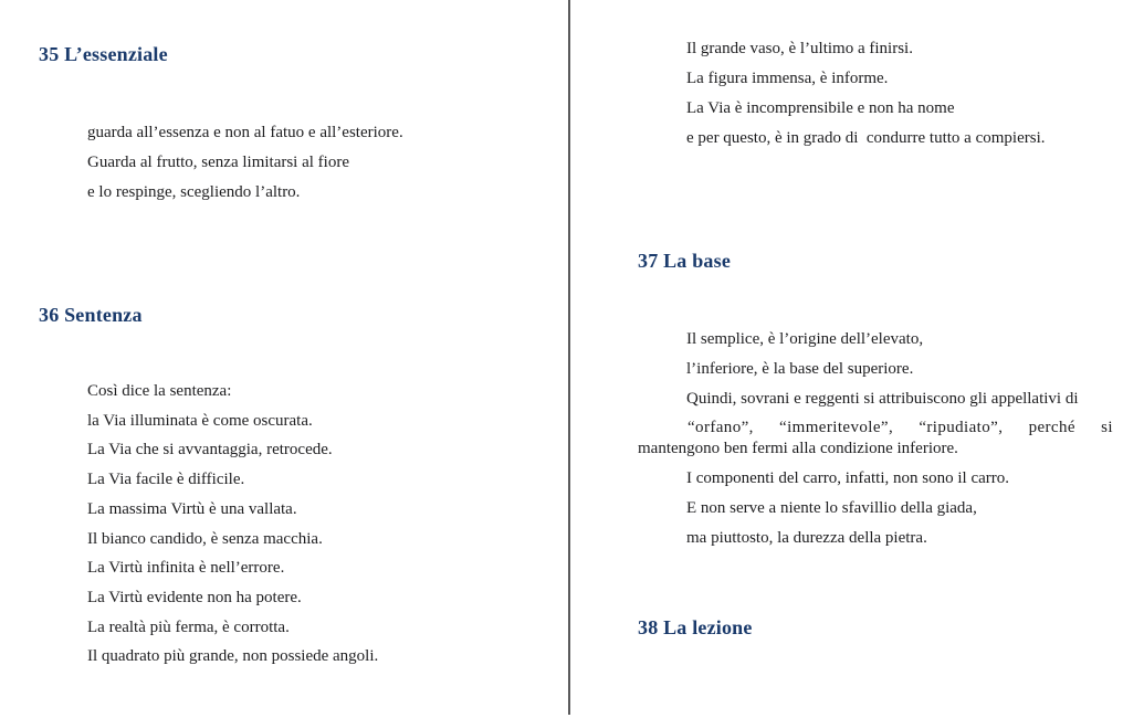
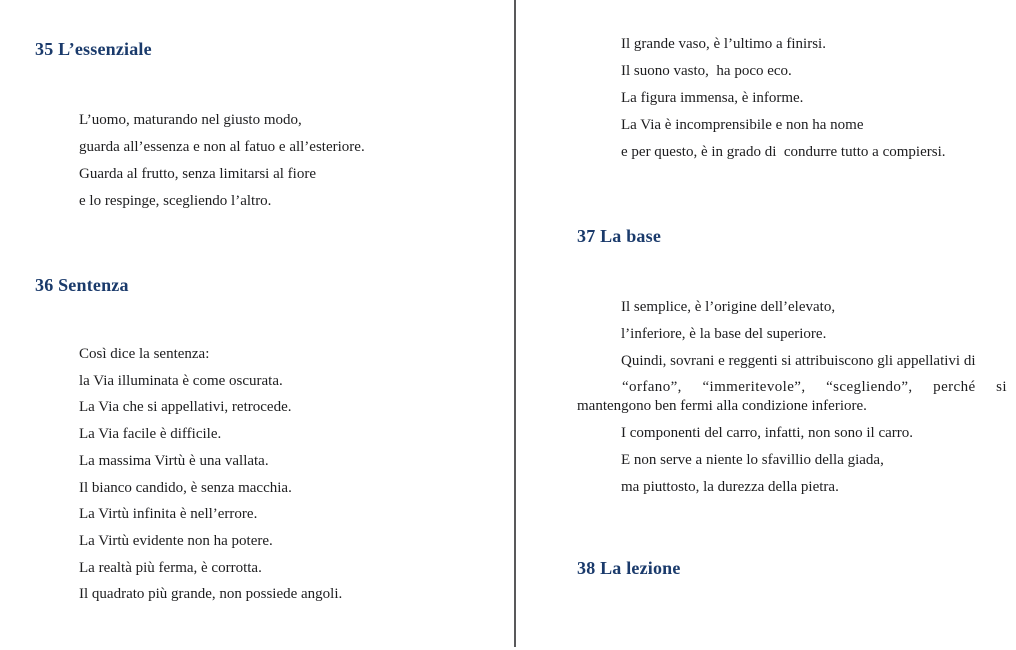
  35 L’essenziale
+ L’uomo, maturando nel giusto modo,
  guarda all’essenza e non al fatuo e all’esteriore.
  Guarda al frutto, senza limitarsi al fiore
  e lo respinge, scegliendo l’altro.
  36 Sentenza
  Così dice la sentenza:
  la Via illuminata è come oscurata.
- La Via che si avvantaggia, retrocede.
+ La Via che si appellativi, retrocede.
  La Via facile è difficile.
  La massima Virtù è una vallata.
  Il bianco candido, è senza macchia.
  La Virtù infinita è nell’errore.
  La Virtù evidente non ha potere.
  La realtà più ferma, è corrotta.
  Il quadrato più grande, non possiede angoli.
  Il grande vaso, è l’ultimo a finirsi.
+ Il suono vasto, ha poco eco.
  La figura immensa, è informe.
  La Via è incomprensibile e non ha nome
  e per questo, è in grado di condurre tutto a compiersi.
  37 La base
  Il semplice, è l’origine dell’elevato,
  l’inferiore, è la base del superiore.
  Quindi, sovrani e reggenti si attribuiscono gli appellativi di
- “orfano”, “immeritevole”, “ripudiato”, perché si
+ “orfano”, “immeritevole”, “scegliendo”, perché si
  mantengono ben fermi alla condizione inferiore.
  I componenti del carro, infatti, non sono il carro.
  E non serve a niente lo sfavillio della giada,
  ma piuttosto, la durezza della pietra.
  38 La lezione
